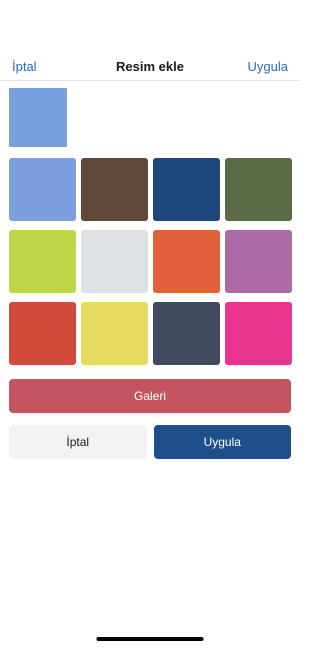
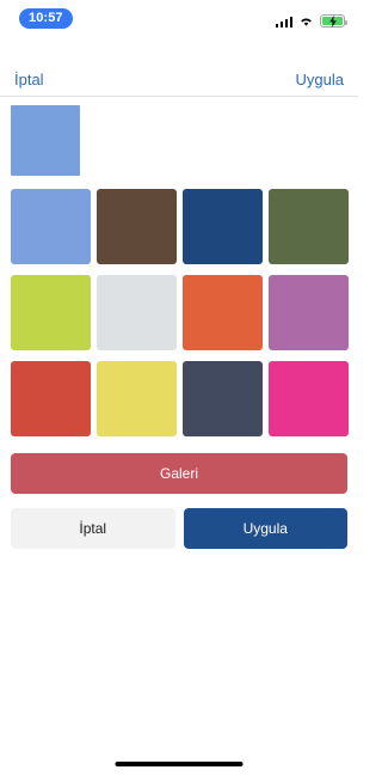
+ 10:57
  İptal
- Resim ekle
  Uygula
  Galeri
  İptal
  Uygula
